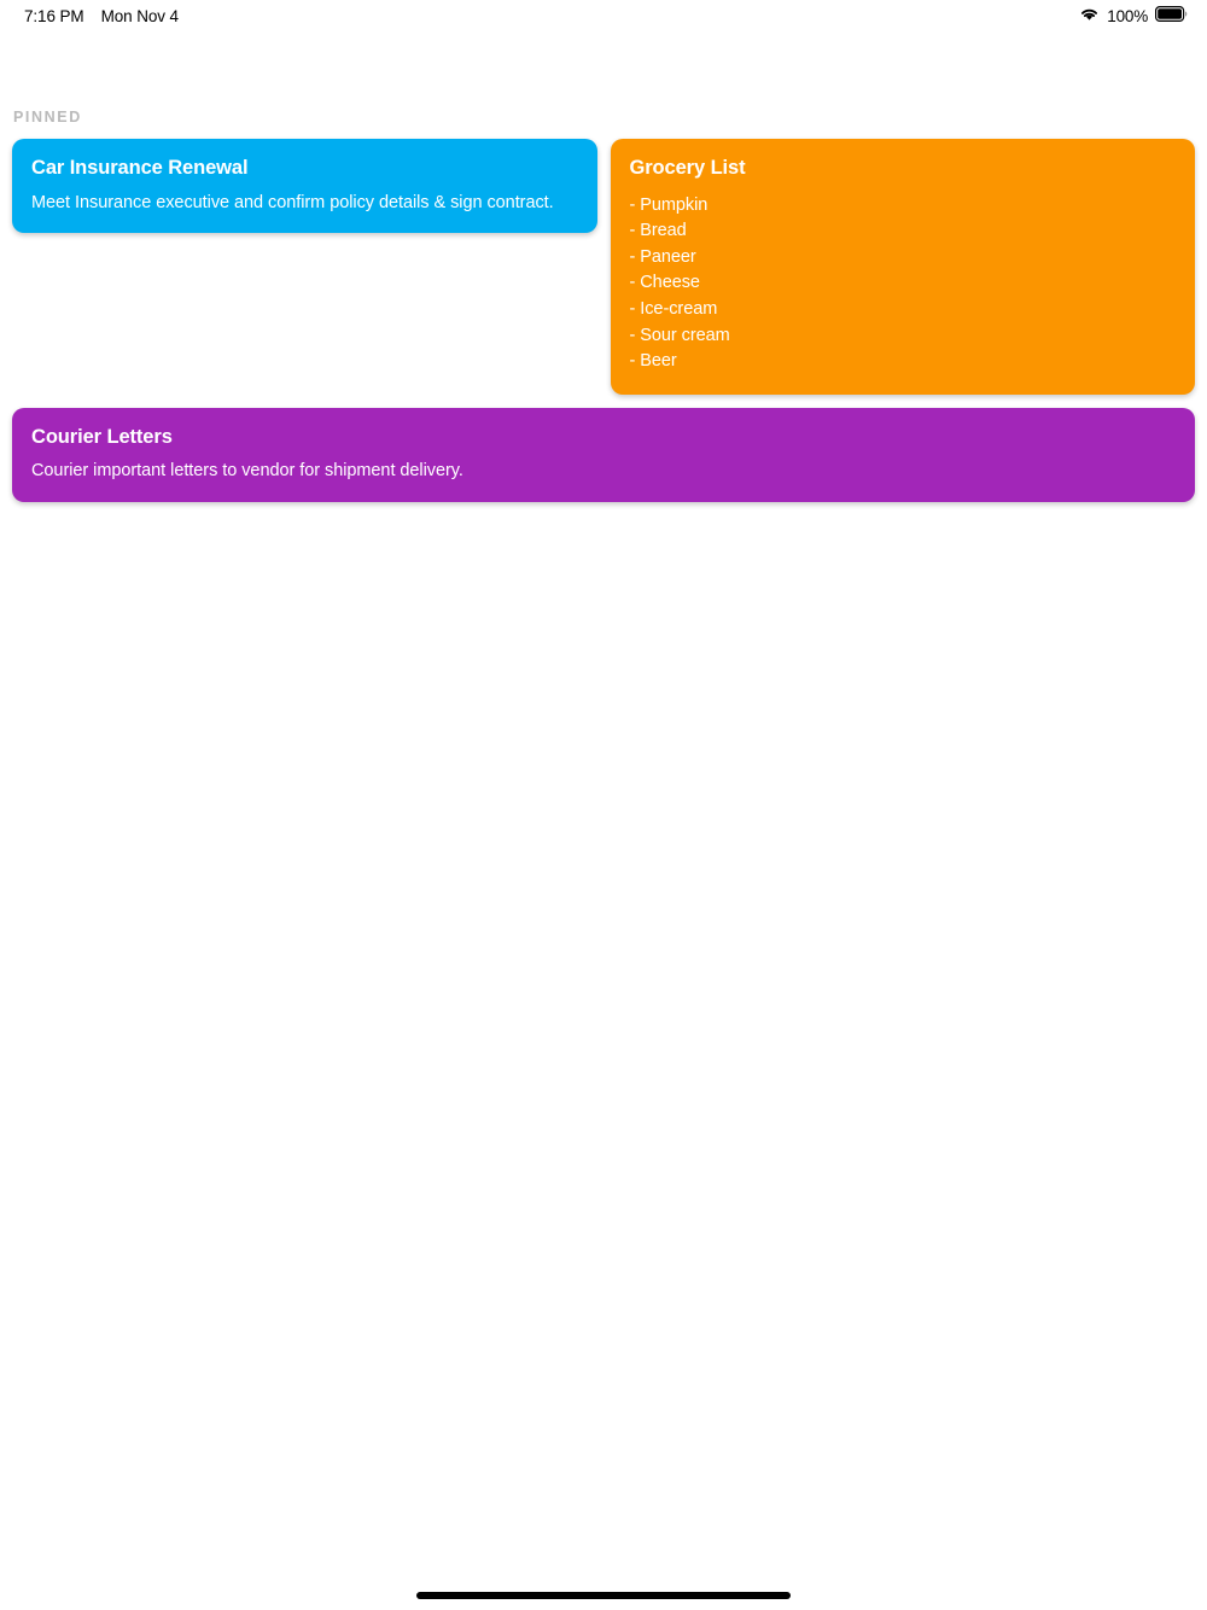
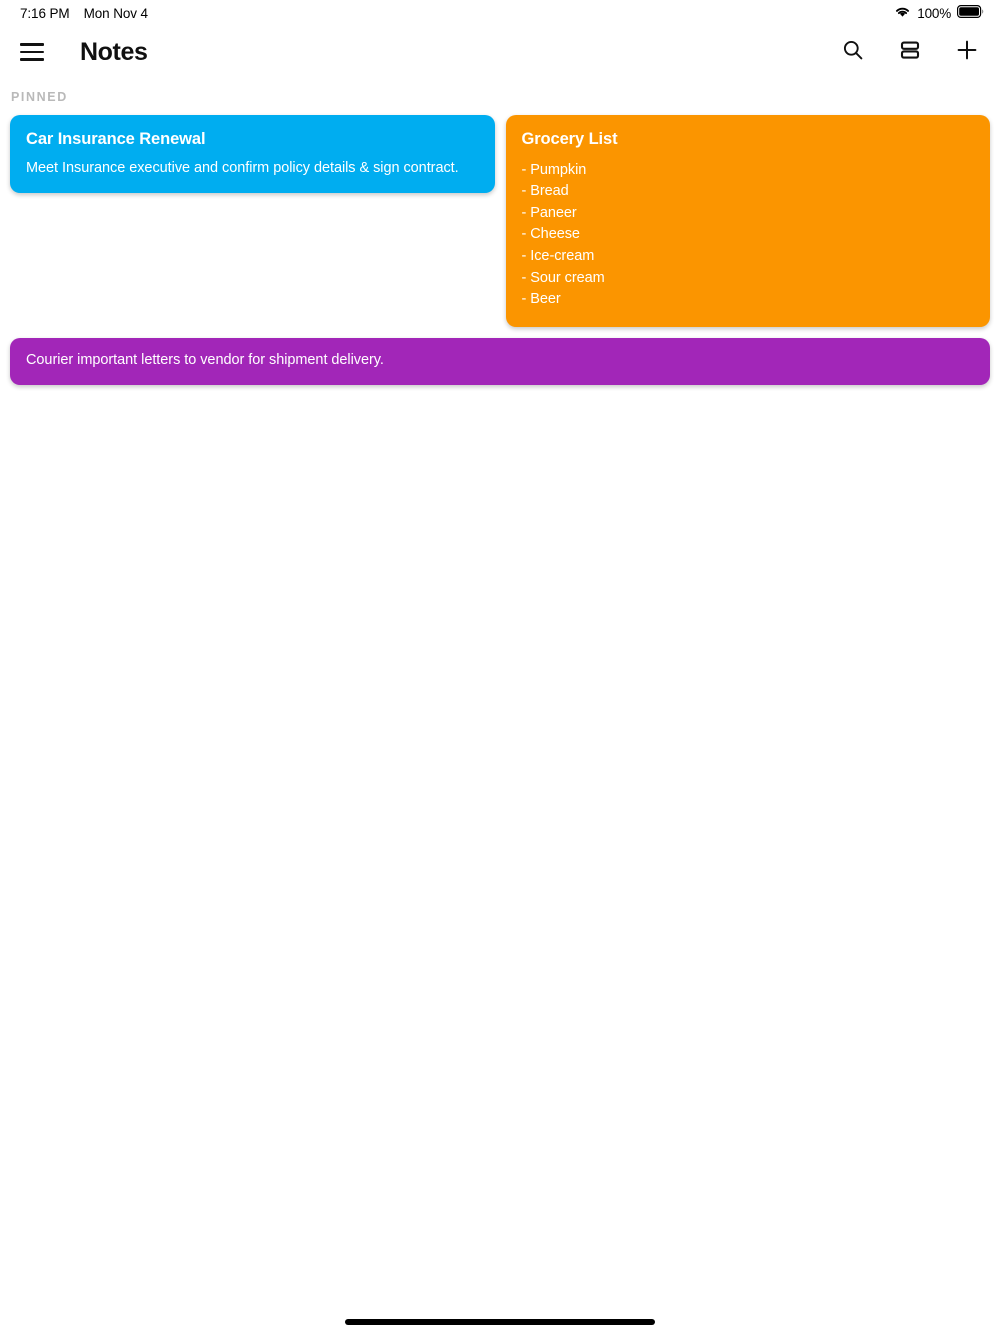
  7:16 PM
  Mon Nov 4
  100%
+ Notes
  PINNED
  Car Insurance Renewal
  Meet Insurance executive and confirm policy details & sign contract.
  Grocery List
  - Pumpkin
  - Bread
  - Paneer
  - Cheese
  - Ice-cream
  - Sour cream
  - Beer
- Courier Letters
  Courier important letters to vendor for shipment delivery.
